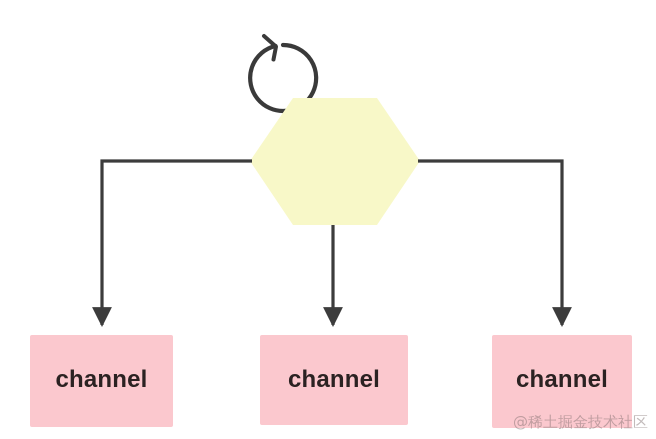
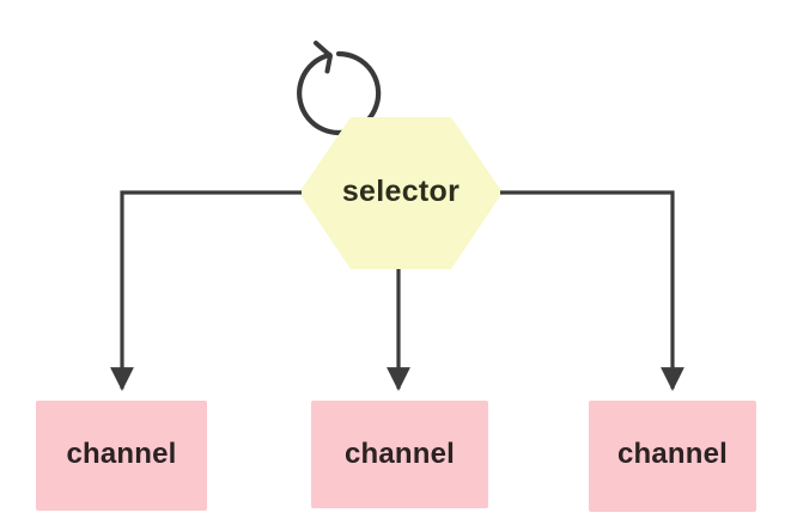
+ selector
  channel
  channel
  channel
- @稀土掘金技术社区
